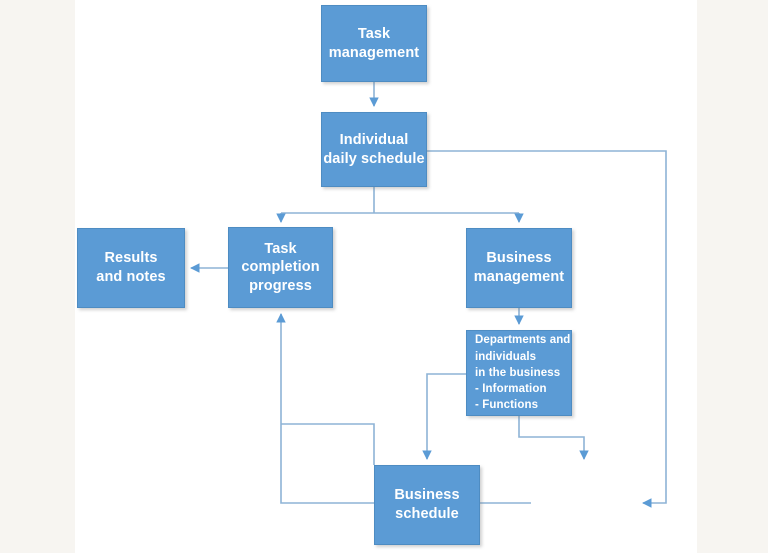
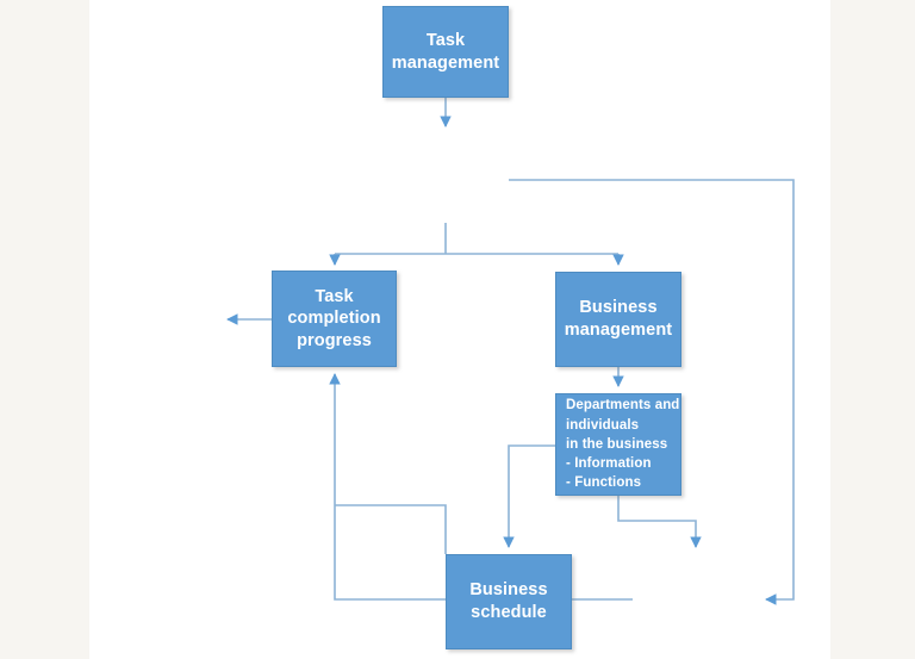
  Task
  management
- Individual
- daily schedule
- Results
- and notes
  Task
  completion
  progress
  Business
  management
  Departments and
  individuals
  in the business
  - Information
  - Functions
  Business
  schedule
